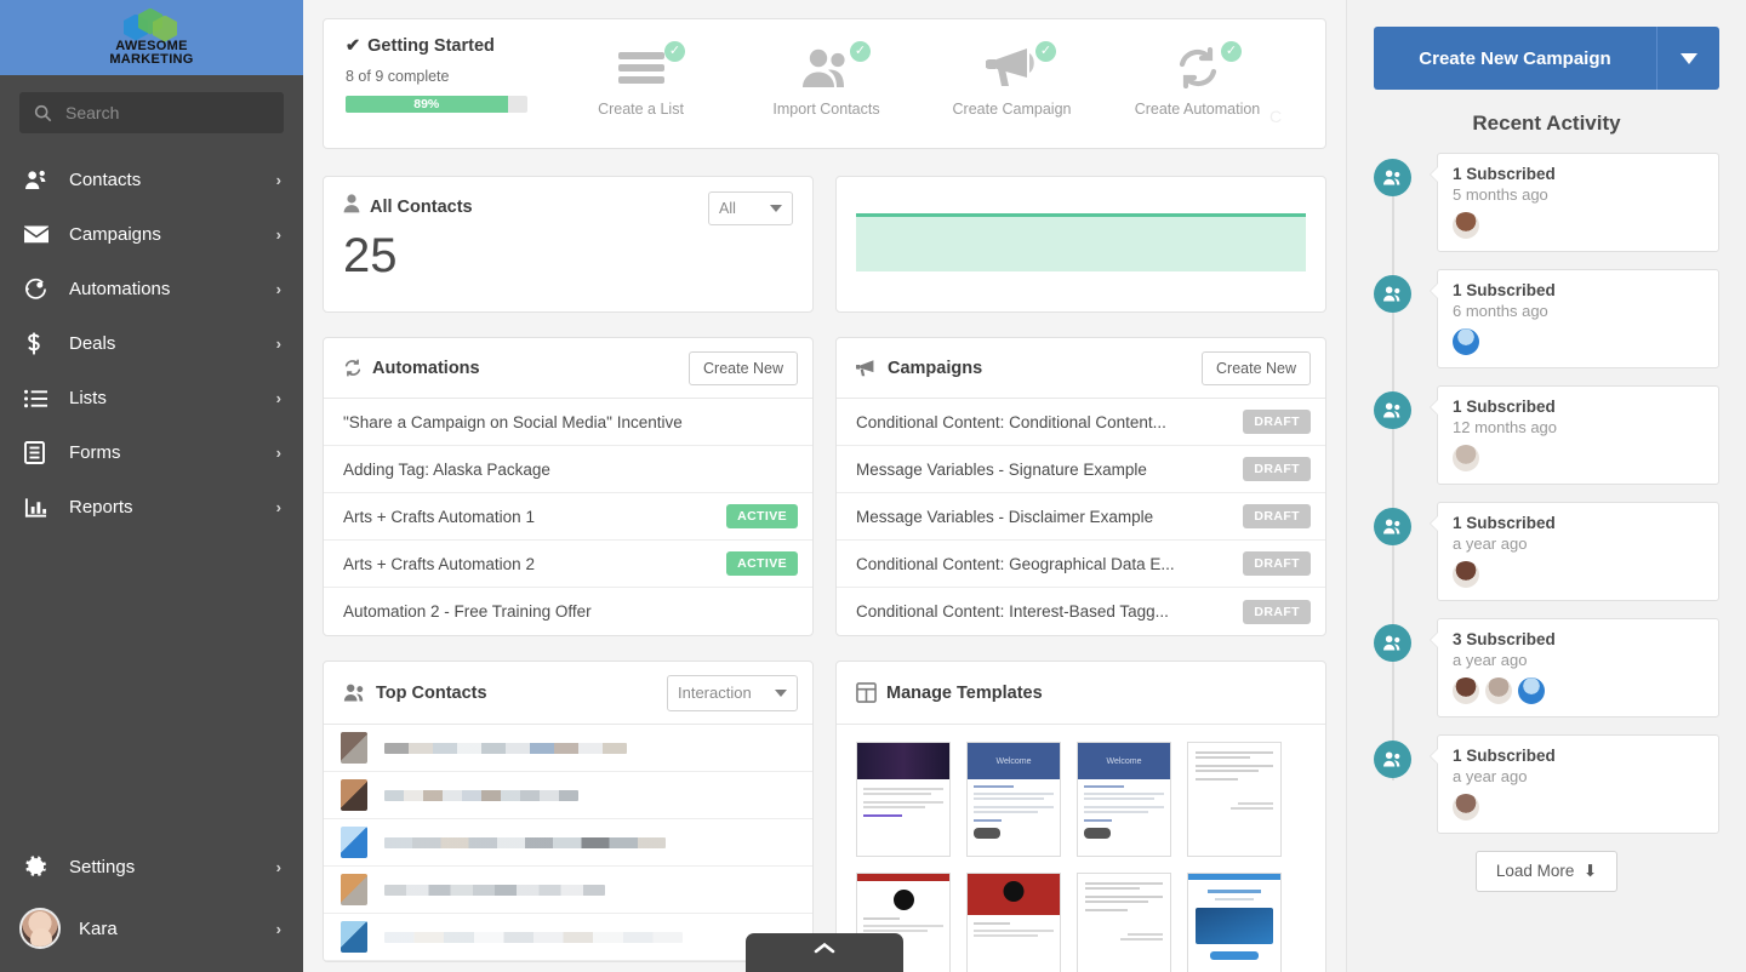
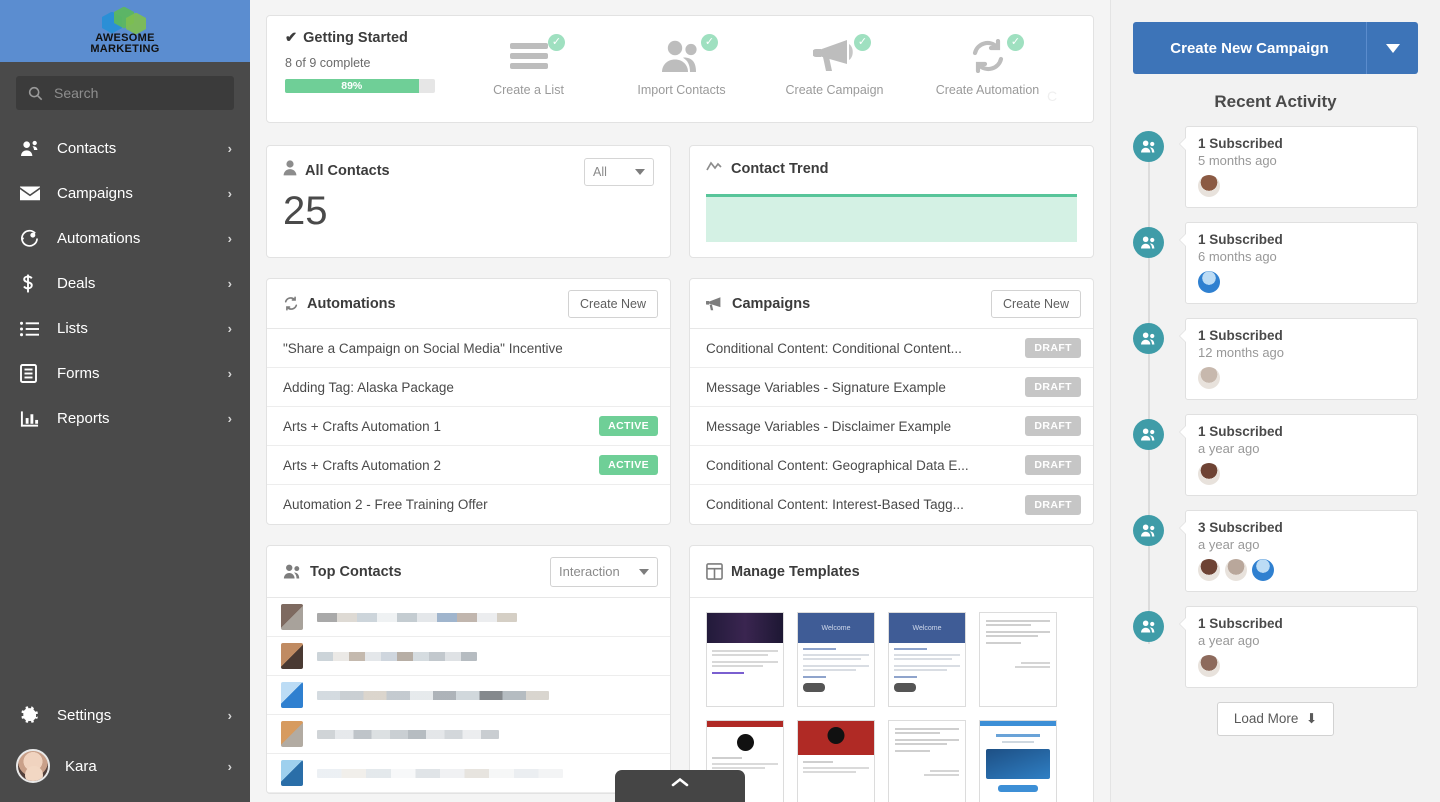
  AWESOME
  MARKETING
  Search
  Contacts
  ›
  Campaigns
  ›
  Automations
  ›
  Deals
  ›
  Lists
  ›
  Forms
  ›
  Reports
  ›
  Settings
  ›
  Kara
  ›
  ✔
  Getting Started
  8 of 9 complete
  89%
  ✓
  Create a List
  ✓
  Import Contacts
  ✓
  Create Campaign
  ✓
  Create Automation
  All Contacts
  25
  All
+ Contact Trend
  Automations
  Create New
  "Share a Campaign on Social Media" Incentive
  Adding Tag: Alaska Package
  Arts + Crafts Automation 1
  ACTIVE
  Arts + Crafts Automation 2
  ACTIVE
  Automation 2 - Free Training Offer
  Campaigns
  Create New
  Conditional Content: Conditional Content...
  DRAFT
  Message Variables - Signature Example
  DRAFT
  Message Variables - Disclaimer Example
  DRAFT
  Conditional Content: Geographical Data E...
  DRAFT
  Conditional Content: Interest-Based Tagg...
  DRAFT
  Top Contacts
  Interaction
  Manage Templates
  Create New Campaign
  Recent Activity
  1 Subscribed
  5 months ago
  1 Subscribed
  6 months ago
  1 Subscribed
  12 months ago
  1 Subscribed
  a year ago
  3 Subscribed
  a year ago
  1 Subscribed
  a year ago
  Load More ⬇
